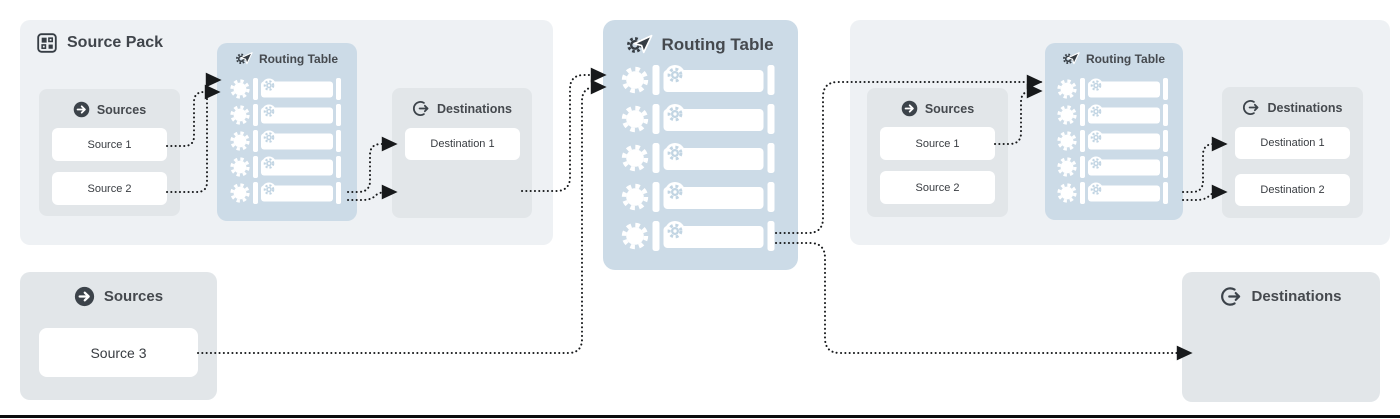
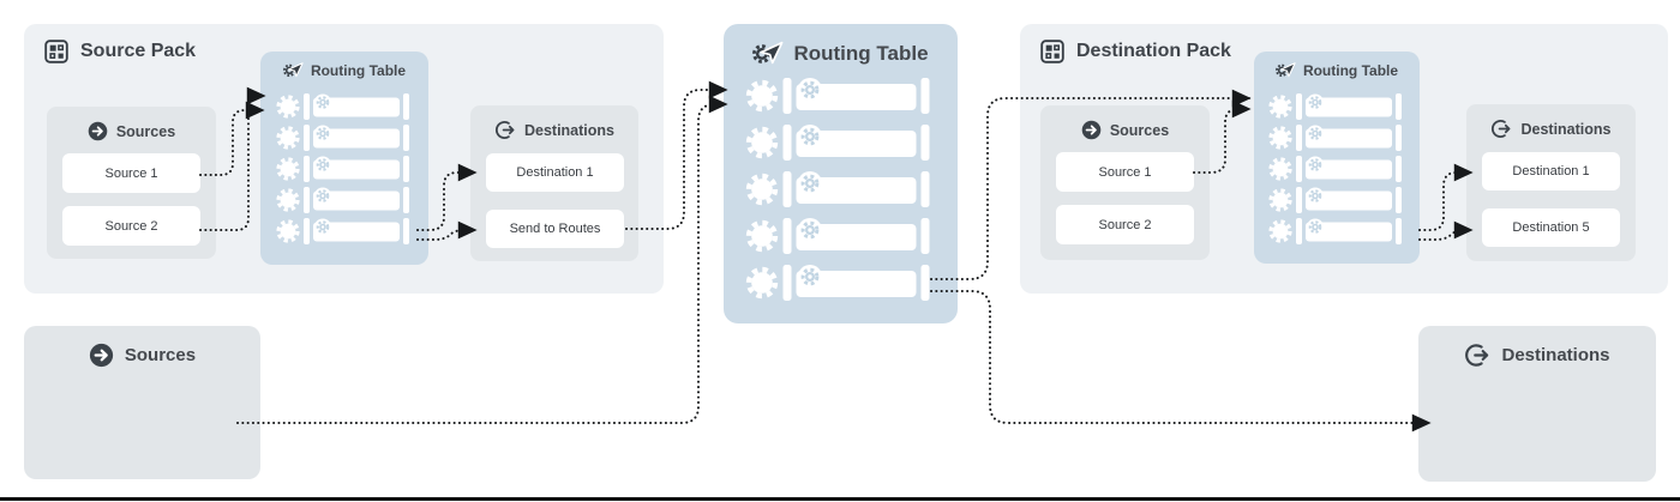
  Source Pack
  Sources
  Source 1
  Source 2
  Routing Table
  Destinations
  Destination 1
+ Send to Routes
  Routing Table
+ Destination Pack
  Sources
  Source 1
  Source 2
  Routing Table
  Destinations
  Destination 1
- Destination 2
+ Destination 5
  Sources
- Source 3
  Destinations
